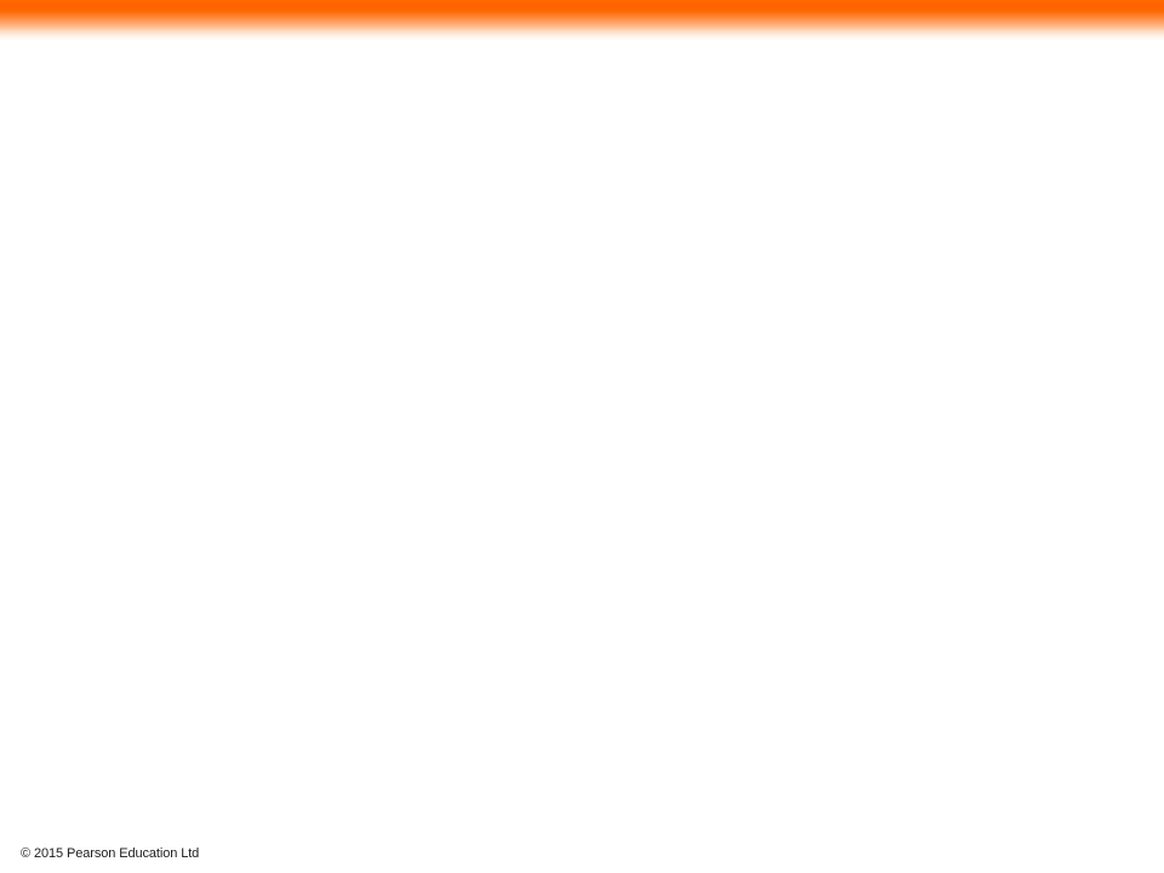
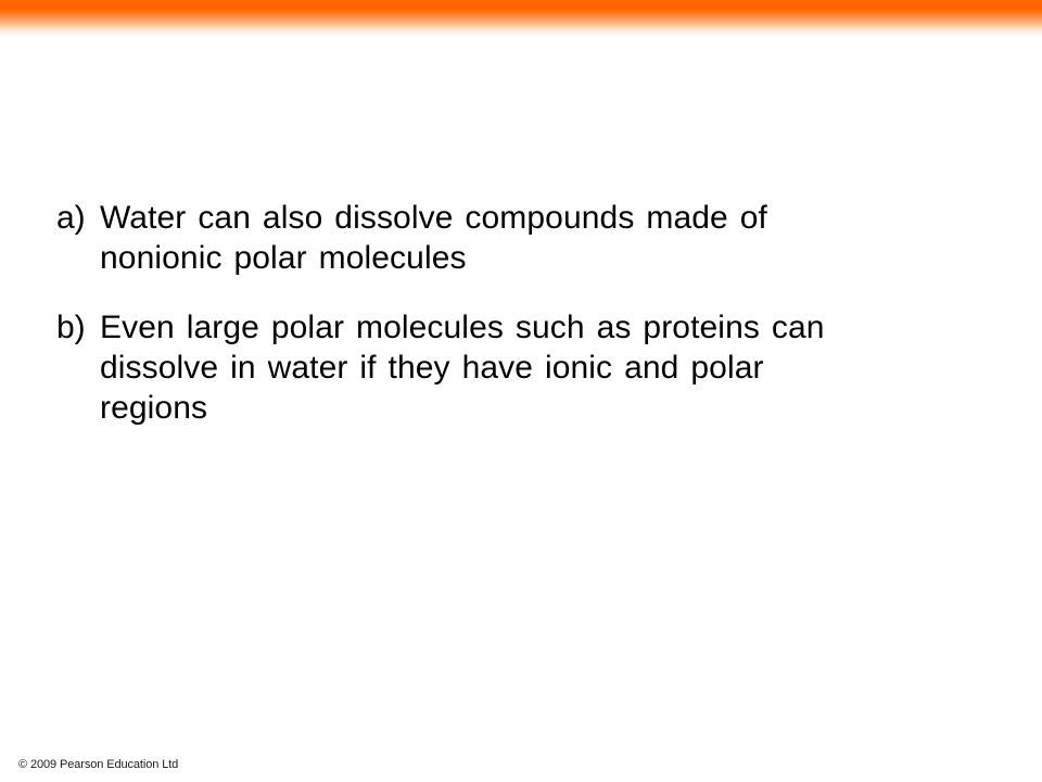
+ a)
+ Water can also dissolve compounds made of nonionic polar molecules
+ b)
+ Even large polar molecules such as proteins can dissolve in water if they have ionic and polar regions
- © 2015 Pearson Education Ltd
+ © 2009 Pearson Education Ltd
